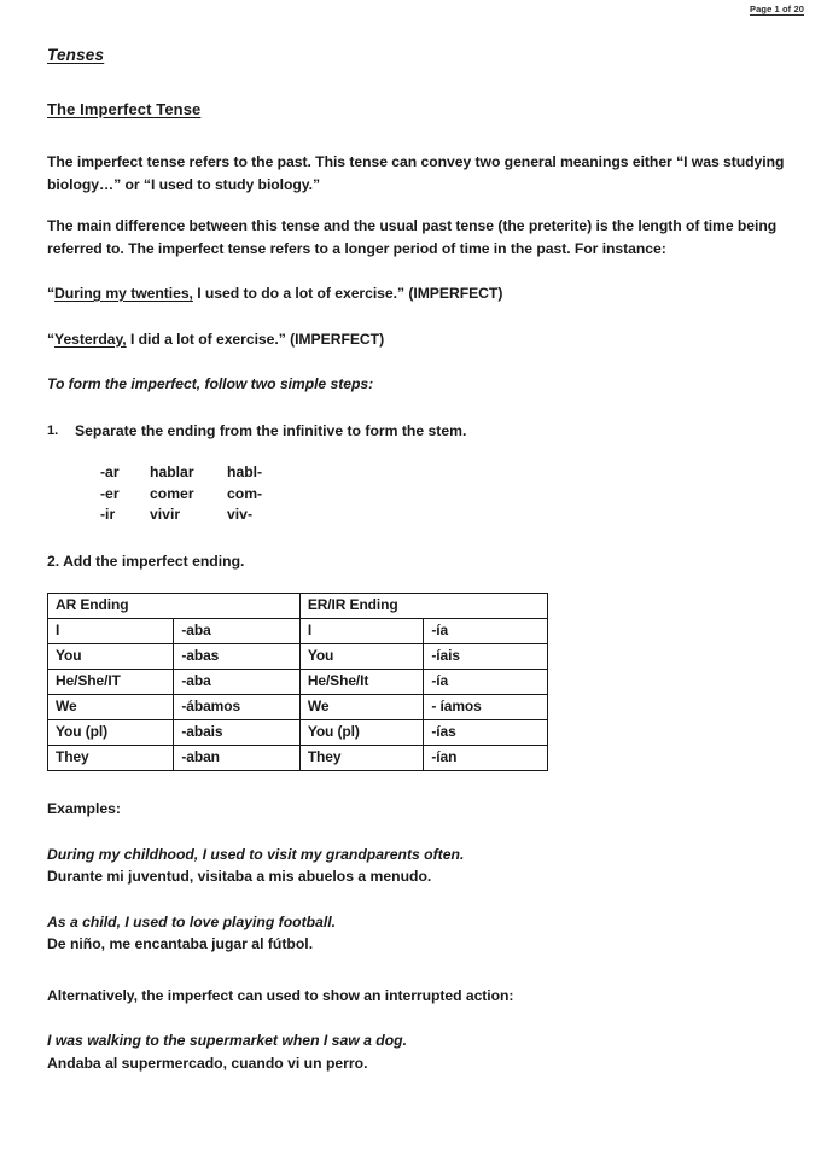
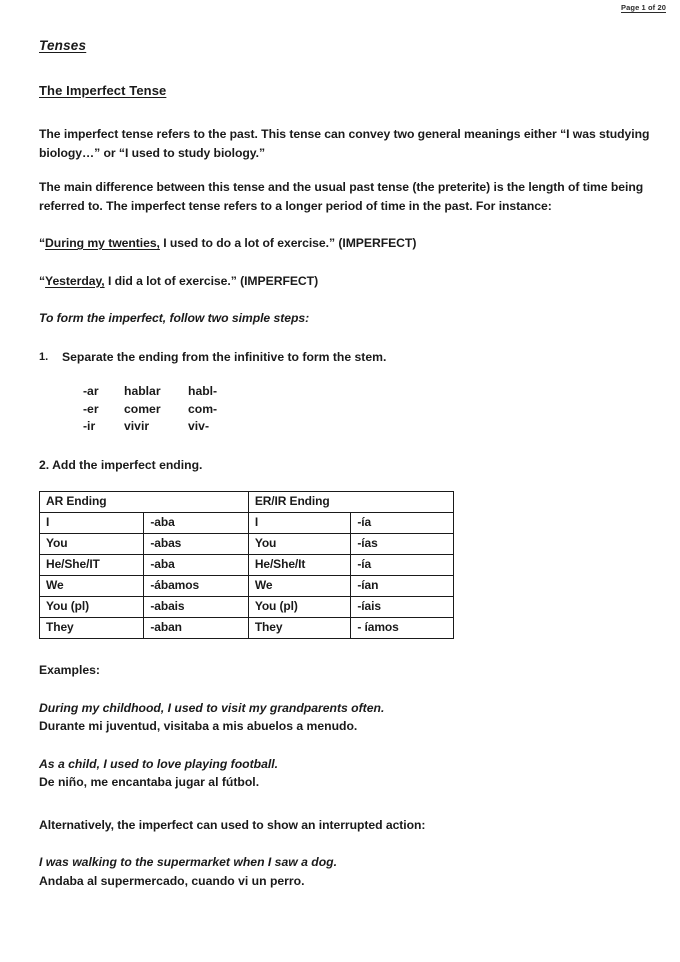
  Page 1 of 20
  Tenses
  The Imperfect Tense
  The imperfect tense refers to the past. This tense can convey two general meanings either “I was studying biology…” or “I used to study biology.”
  The main difference between this tense and the usual past tense (the preterite) is the length of time being referred to. The imperfect tense refers to a longer period of time in the past. For instance:
  “During my twenties, I used to do a lot of exercise.” (IMPERFECT)
  “Yesterday, I did a lot of exercise.” (IMPERFECT)
  To form the imperfect, follow two simple steps:
  1.
  Separate the ending from the infinitive to form the stem.
  -ar
  hablar
  habl-
  -er
  comer
  com-
  -ir
  vivir
  viv-
  2. Add the imperfect ending.
  AR Ending	ER/IR Ending
  I	-aba	I	-ía
- You	-abas	You	-íais
+ You	-abas	You	-ías
  He/She/IT	-aba	He/She/It	-ía
- We	-ábamos	We	- íamos
+ We	-ábamos	We	-ían
- You (pl)	-abais	You (pl)	-ías
+ You (pl)	-abais	You (pl)	-íais
- They	-aban	They	-ían
+ They	-aban	They	- íamos
  Examples:
  During my childhood, I used to visit my grandparents often.
  Durante mi juventud, visitaba a mis abuelos a menudo.
  As a child, I used to love playing football.
  De niño, me encantaba jugar al fútbol.
  Alternatively, the imperfect can used to show an interrupted action:
  I was walking to the supermarket when I saw a dog.
  Andaba al supermercado, cuando vi un perro.
